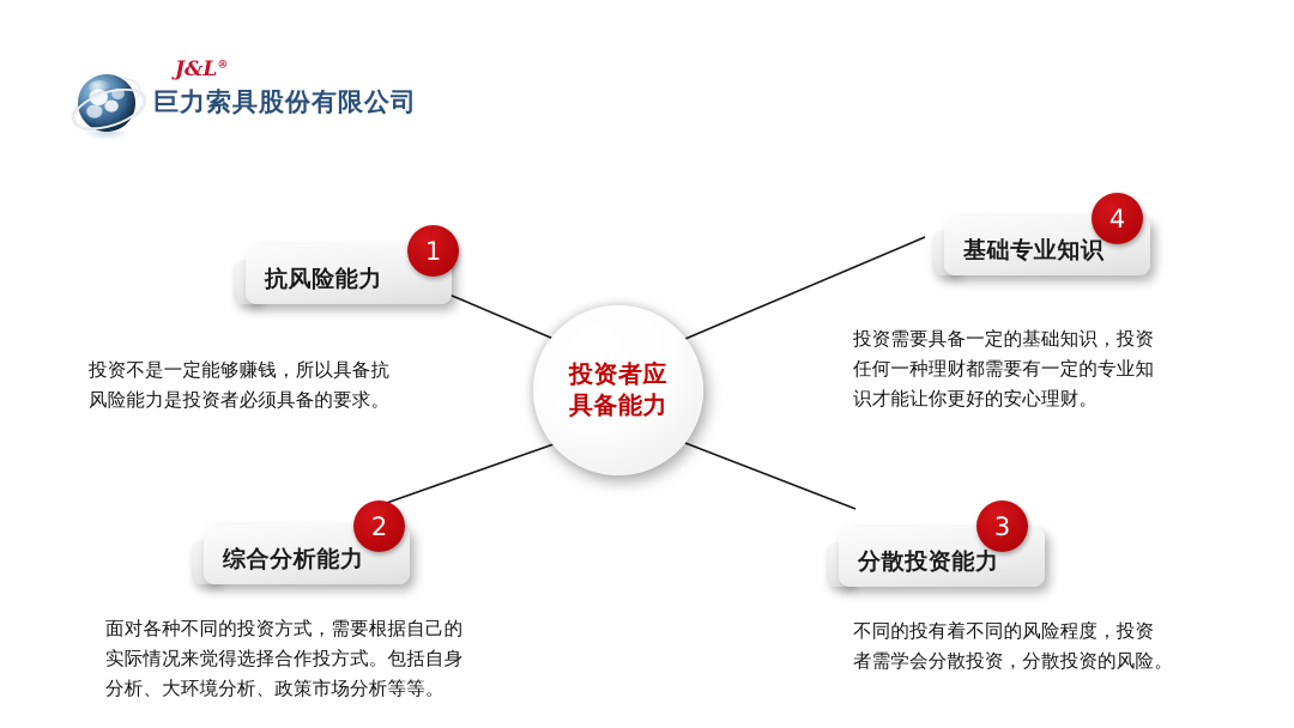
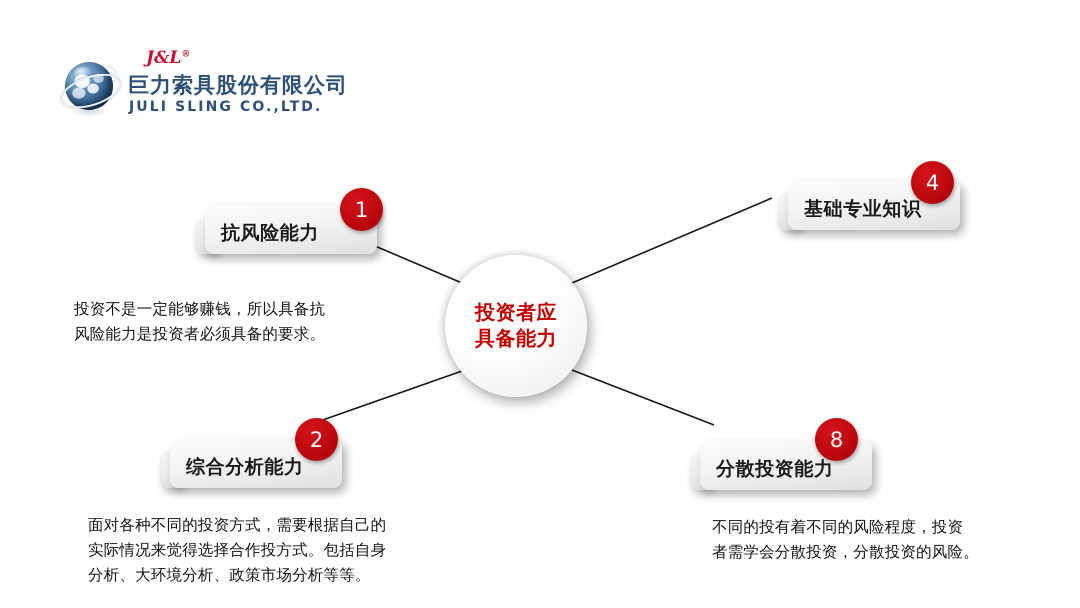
  J&L®
  巨力索具股份有限公司
+ JULI SLING CO.,LTD.
  投资者应
  具备能力
  抗风险能力
  1
  投资不是一定能够赚钱，所以具备抗
  风险能力是投资者必须具备的要求。
  综合分析能力
  2
  面对各种不同的投资方式，需要根据自己的
  实际情况来觉得选择合作投方式。包括自身
  分析、大环境分析、政策市场分析等等。
  分散投资能力
- 3
+ 8
  不同的投有着不同的风险程度，投资
  者需学会分散投资，分散投资的风险。
  基础专业知识
  4
- 投资需要具备一定的基础知识，投资
- 任何一种理财都需要有一定的专业知
- 识才能让你更好的安心理财。
